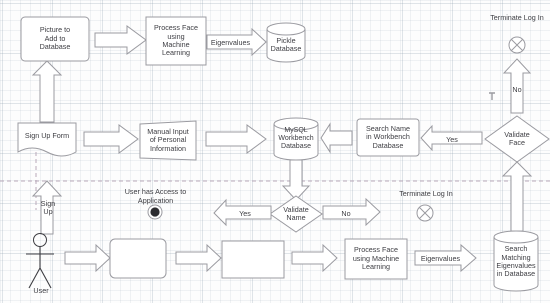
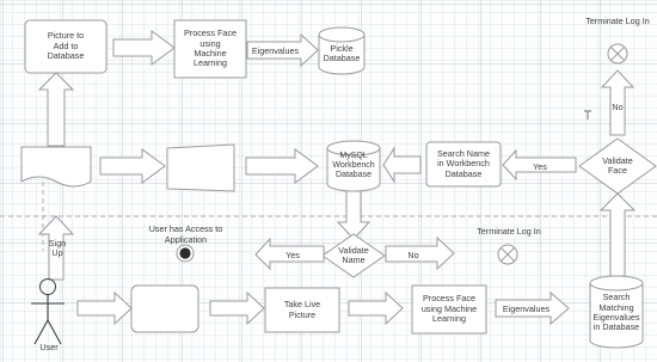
  Picture to
  Add to
  Database
  Process Face
  using
  Machine
  Learning
  Eigenvalues
  Pickle
  Database
- Sign Up Form
- Manual Input
- of Personal
- Information
  Search Name
  in Workbench
  Database
  Yes
  Validate
  Face
  No
  Terminate Log In
  Sign
  Up
  User has Access to
  Application
  User
+ Take Live
+ Picture
  Process Face
  using Machine
  Learning
  Eigenvalues
  Search
  Matching
  Eigenvalues
  in Database
  Validate
  Name
  Yes
  No
  Terminate Log In
